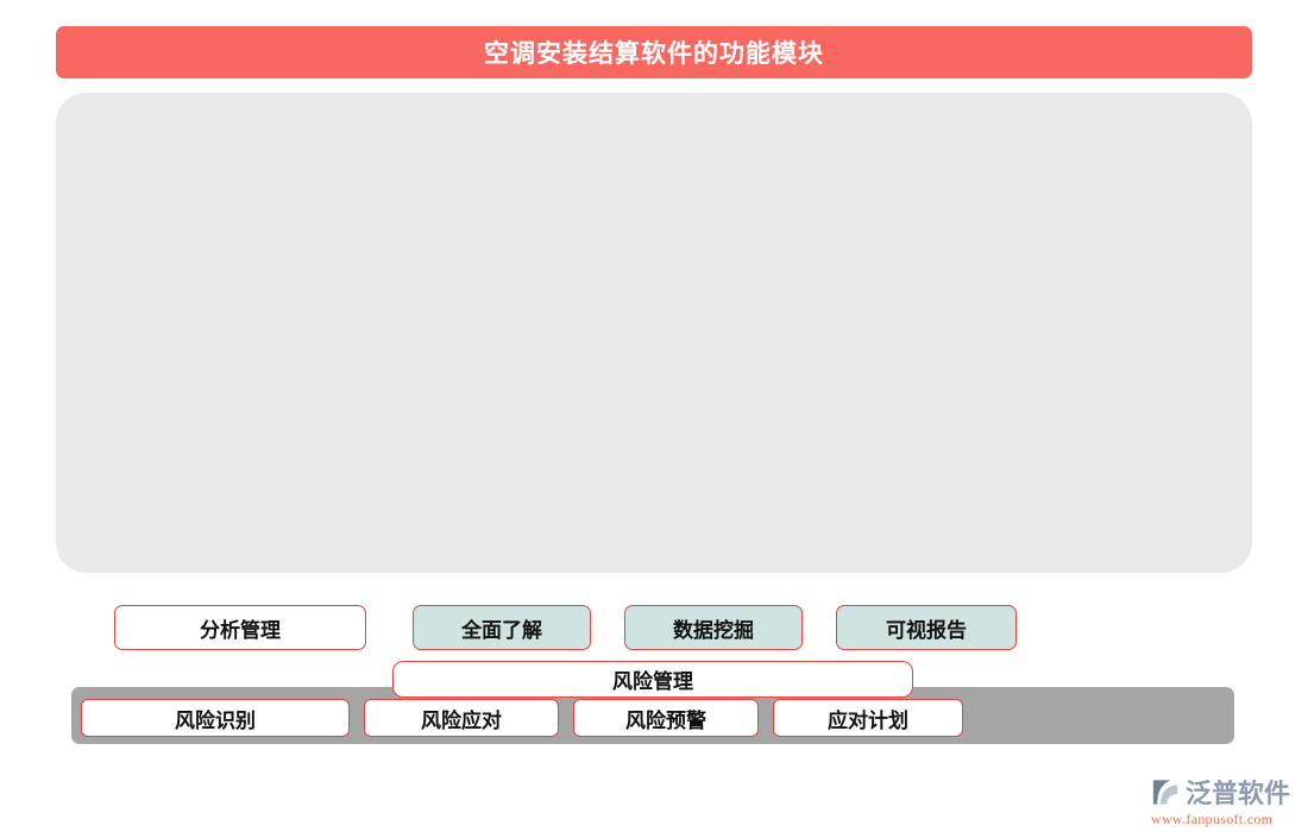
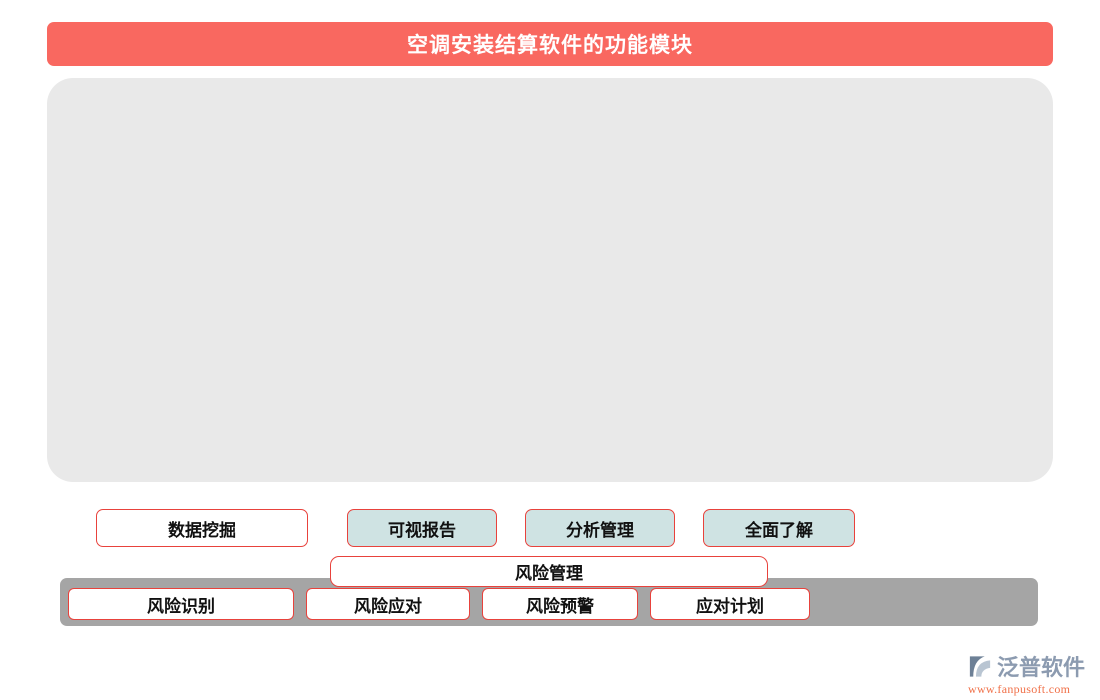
  空调安装结算软件的功能模块
- 分析管理
+ 数据挖掘
- 全面了解
+ 可视报告
- 数据挖掘
+ 分析管理
- 可视报告
+ 全面了解
  风险管理
  风险识别
  风险应对
  风险预警
  应对计划
  泛普软件
  www.fanpusoft.com
